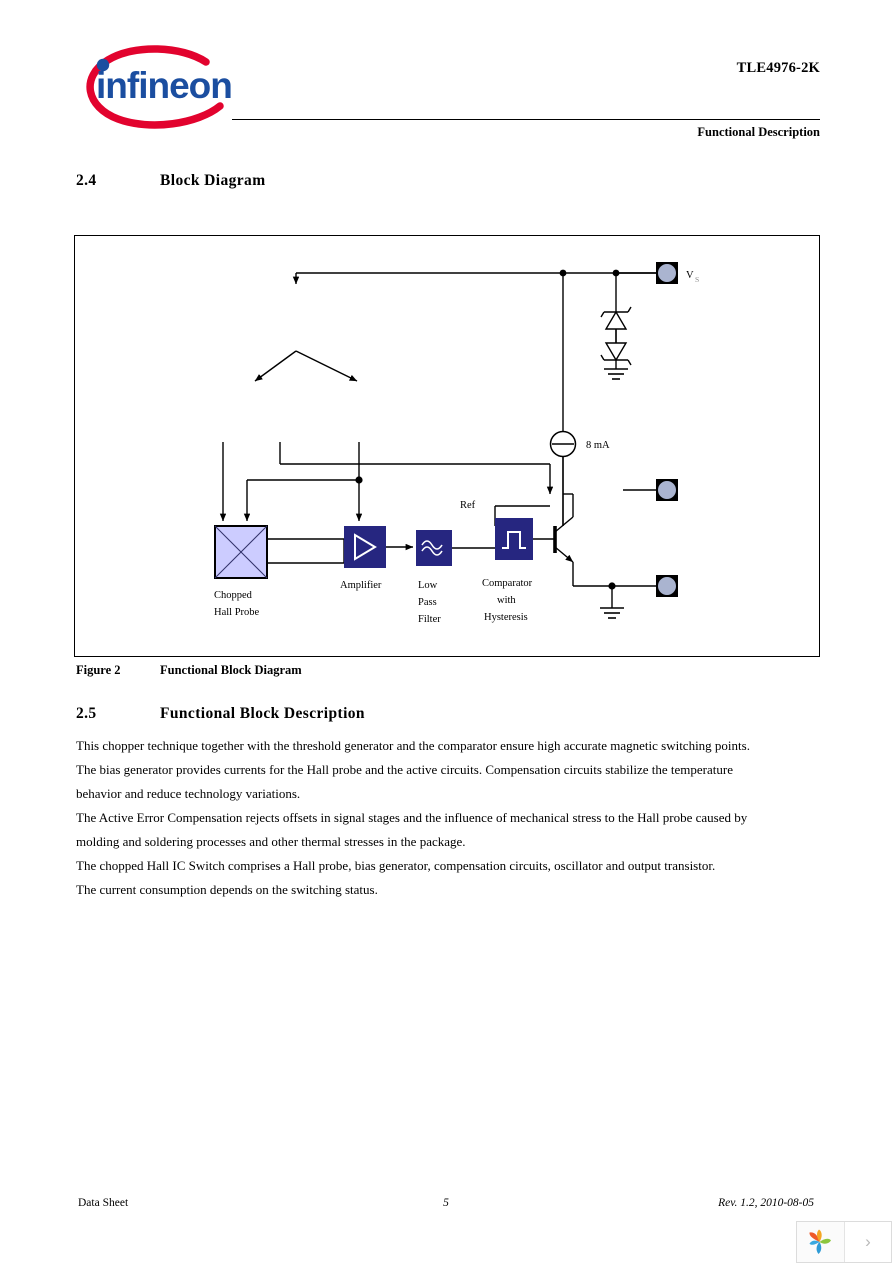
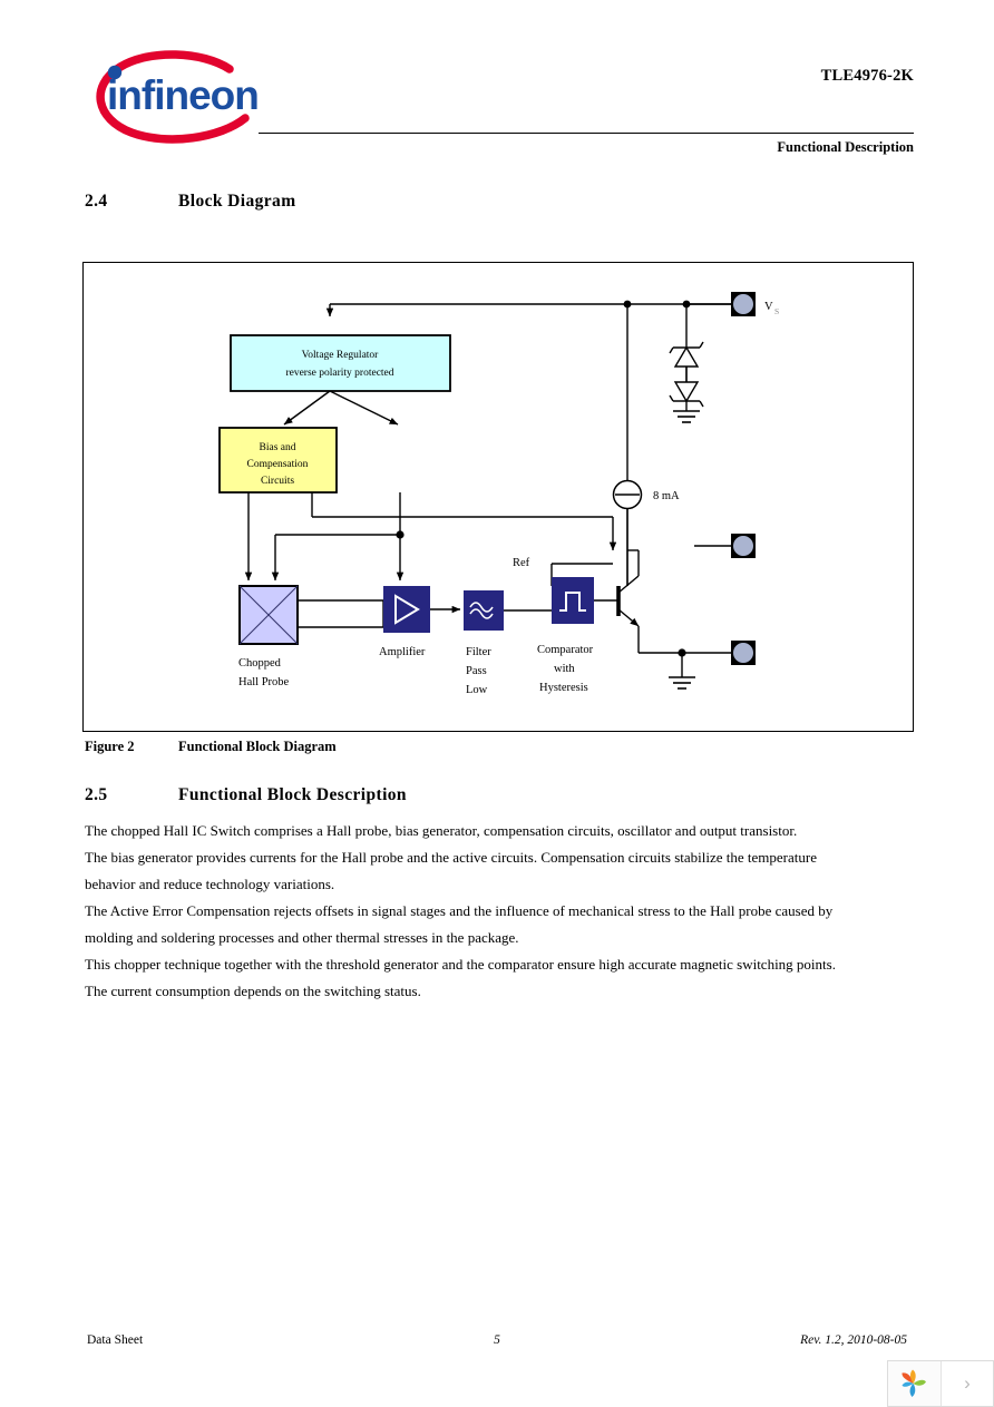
  infineon
  TLE4976-2K
  Functional Description
  2.4 Block Diagram
  V
  S
  8 mA
+ Voltage Regulator
+ reverse polarity protected
+ Bias and
+ Compensation
+ Circuits
  Chopped
  Hall Probe
  Amplifier
- Low
+ Filter
  Pass
- Filter
+ Low
  Ref
  Comparator
  with
  Hysteresis
  Figure 2 Functional Block Diagram
  2.5 Functional Block Description
- This chopper technique together with the threshold generator and the comparator ensure high accurate magnetic switching points.
+ The chopped Hall IC Switch comprises a Hall probe, bias generator, compensation circuits, oscillator and output transistor.
  The bias generator provides currents for the Hall probe and the active circuits. Compensation circuits stabilize the temperature behavior and reduce technology variations.
  The Active Error Compensation rejects offsets in signal stages and the influence of mechanical stress to the Hall probe caused by molding and soldering processes and other thermal stresses in the package.
- The chopped Hall IC Switch comprises a Hall probe, bias generator, compensation circuits, oscillator and output transistor.
+ This chopper technique together with the threshold generator and the comparator ensure high accurate magnetic switching points.
  The current consumption depends on the switching status.
  Data Sheet
  5
  Rev. 1.2, 2010-08-05
  ›
